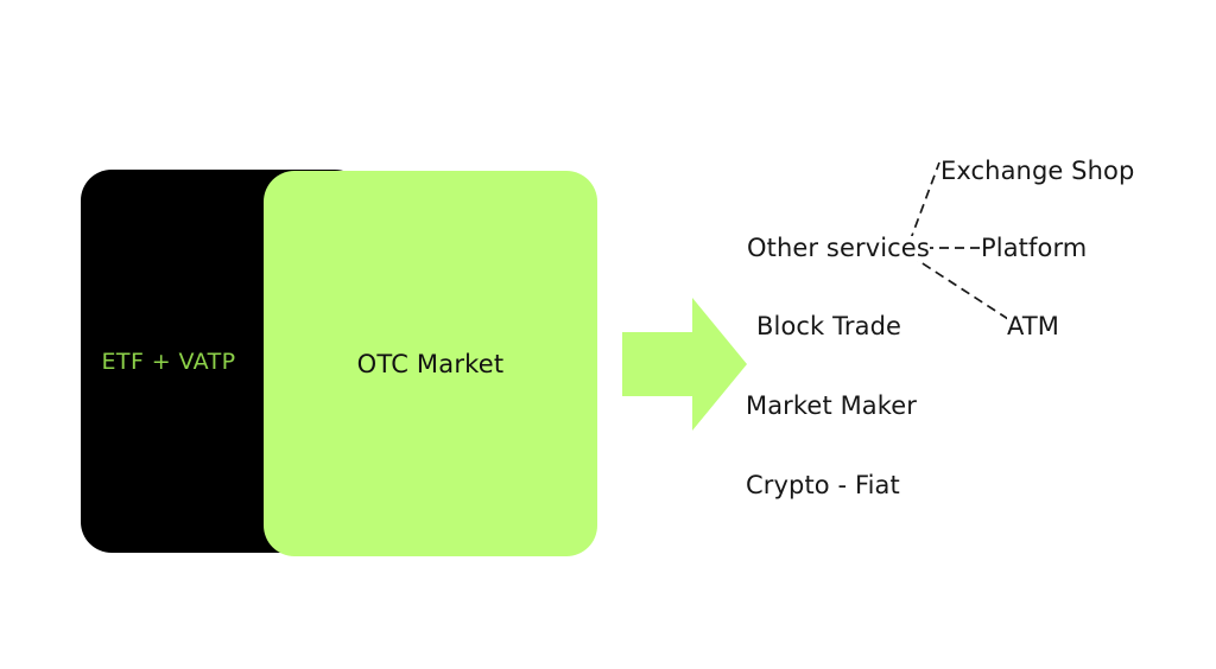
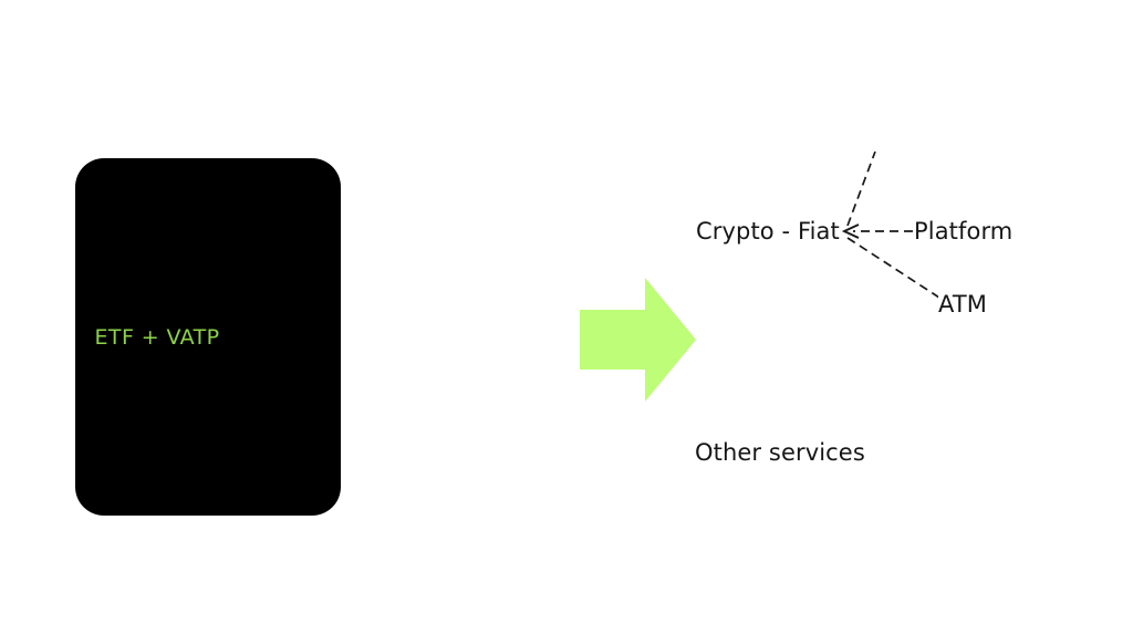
  ETF + VATP
- OTC Market
- Other services
+ Crypto - Fiat
- Exchange Shop
  Platform
  ATM
- Block Trade
- Market Maker
- Crypto - Fiat
+ Other services
